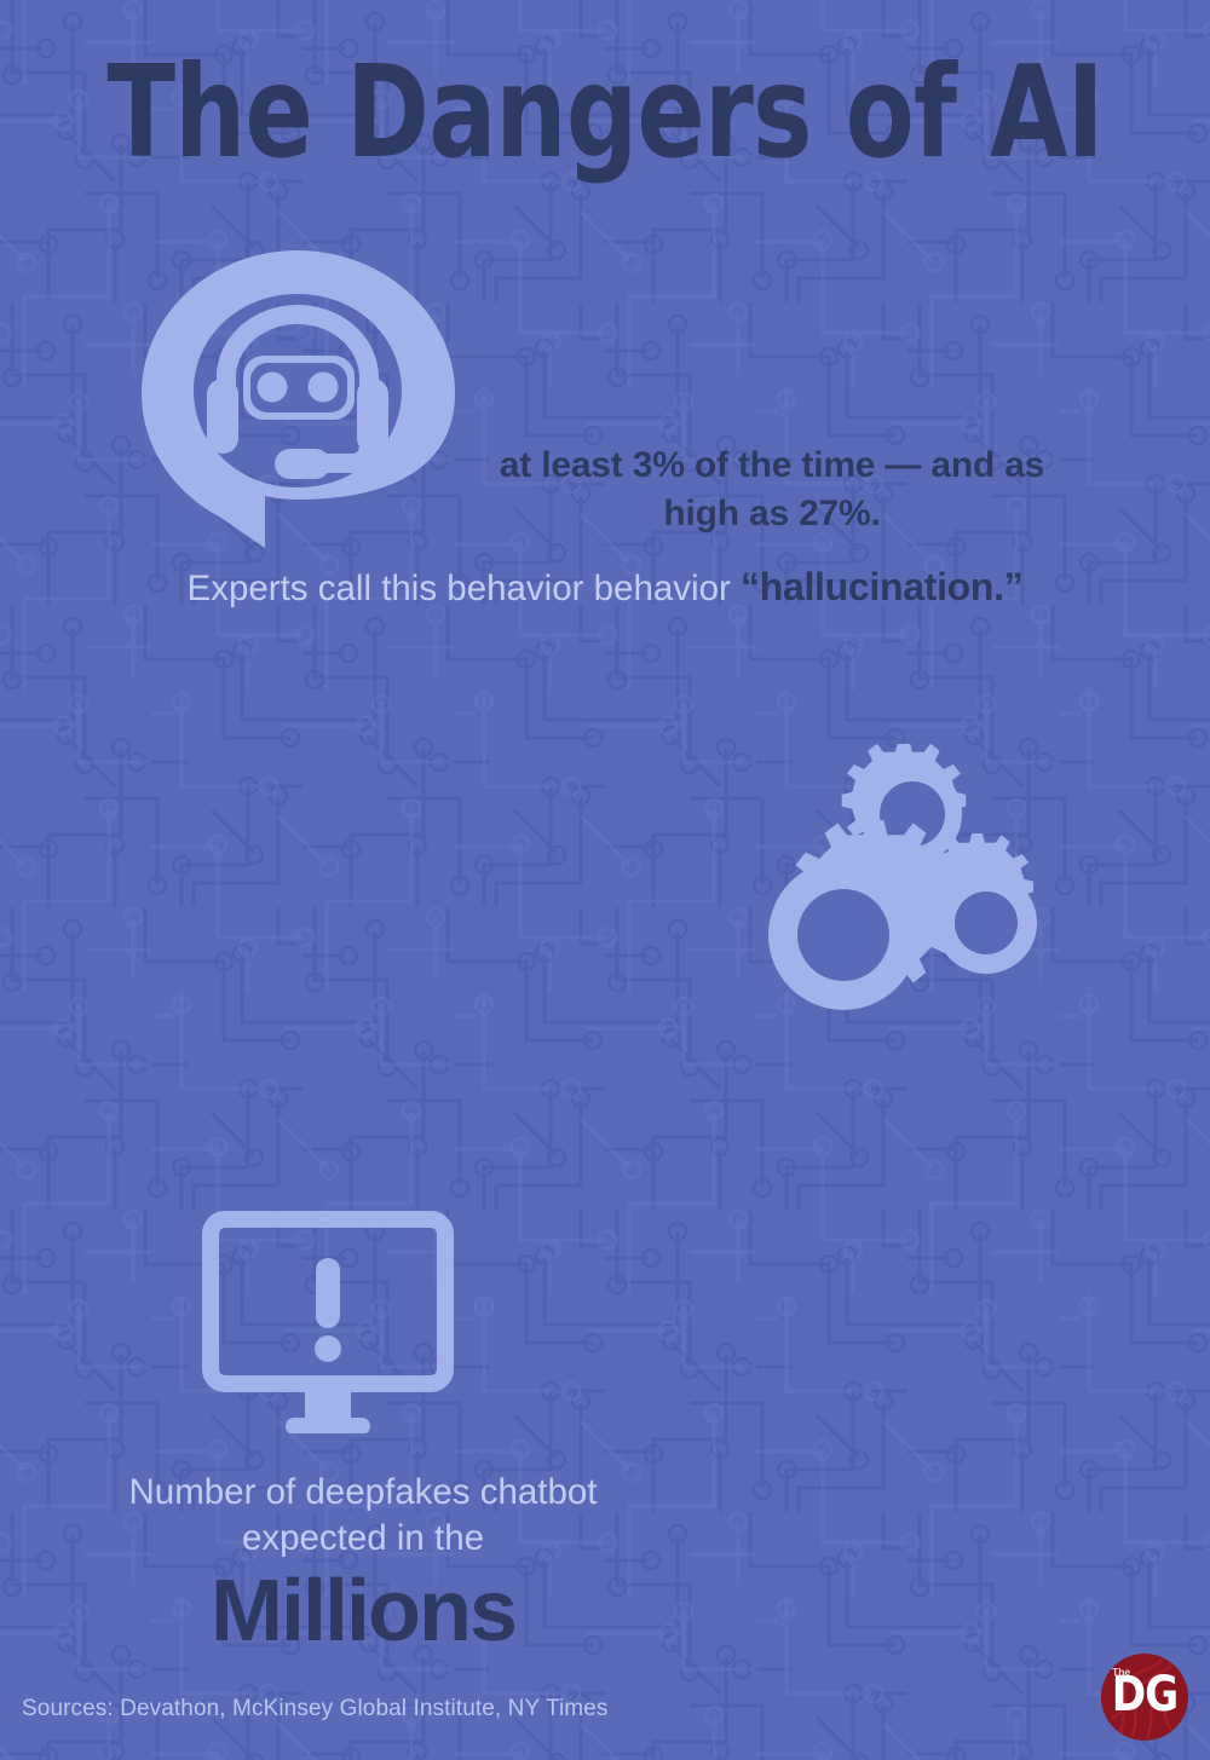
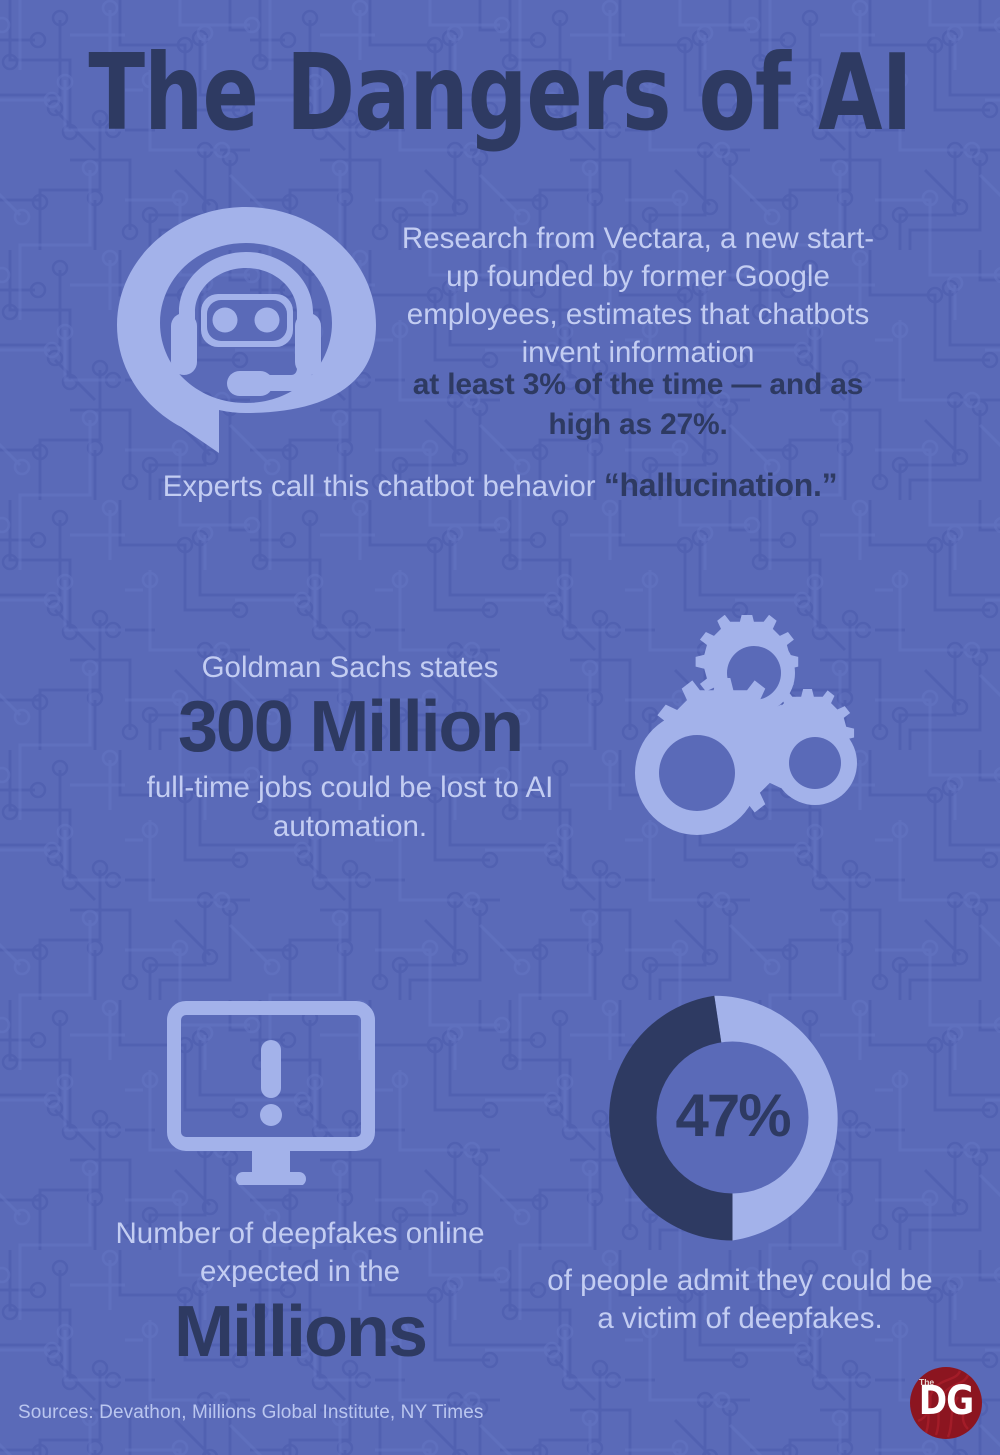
  The Dangers of AI
+ Research from Vectara, a new start-up founded by former Google employees, estimates that chatbots invent information
  at least 3% of the time — and as high as 27%.
- Experts call this behavior behavior “hallucination.”
+ Experts call this chatbot behavior “hallucination.”
+ Goldman Sachs states
+ 300 Million
+ full-time jobs could be lost to AI automation.
- Number of deepfakes chatbot expected in the
+ Number of deepfakes online expected in the
  Millions
+ 47%
+ of people admit they could be a victim of deepfakes.
- Sources: Devathon, McKinsey Global Institute, NY Times
+ Sources: Devathon, Millions Global Institute, NY Times
  The
  DG
